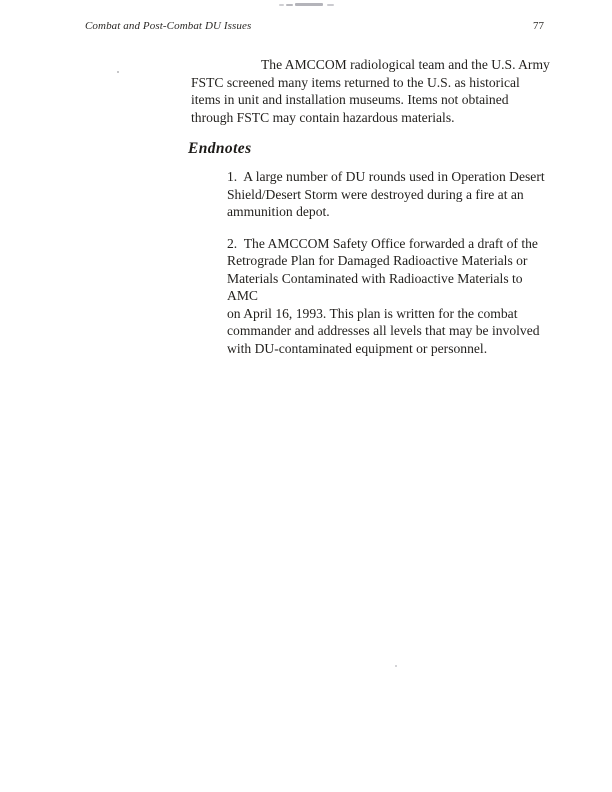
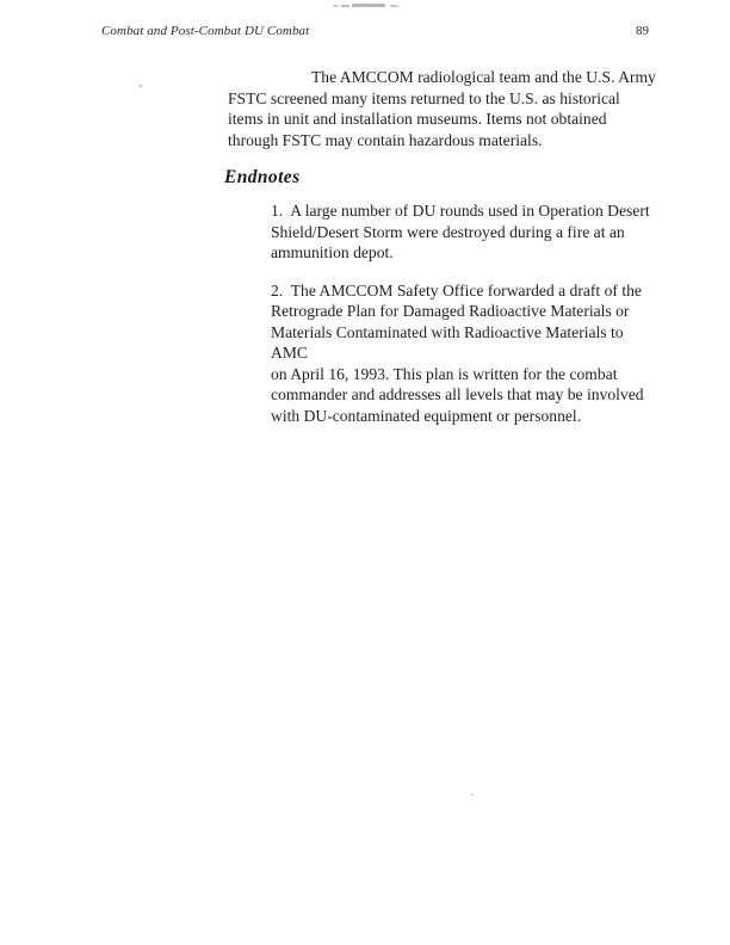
- Combat and Post-Combat DU Issues
+ Combat and Post-Combat DU Combat
- 77
+ 89
  The AMCCOM radiological team and the U.S. Army
  FSTC screened many items returned to the U.S. as historical
  items in unit and installation museums. Items not obtained
  through FSTC may contain hazardous materials.
  Endnotes
  1. A large number of DU rounds used in Operation Desert
  Shield/Desert Storm were destroyed during a fire at an
  ammunition depot.
  2. The AMCCOM Safety Office forwarded a draft of the
  Retrograde Plan for Damaged Radioactive Materials or
  Materials Contaminated with Radioactive Materials to AMC
  on April 16, 1993. This plan is written for the combat
  commander and addresses all levels that may be involved
  with DU-contaminated equipment or personnel.
